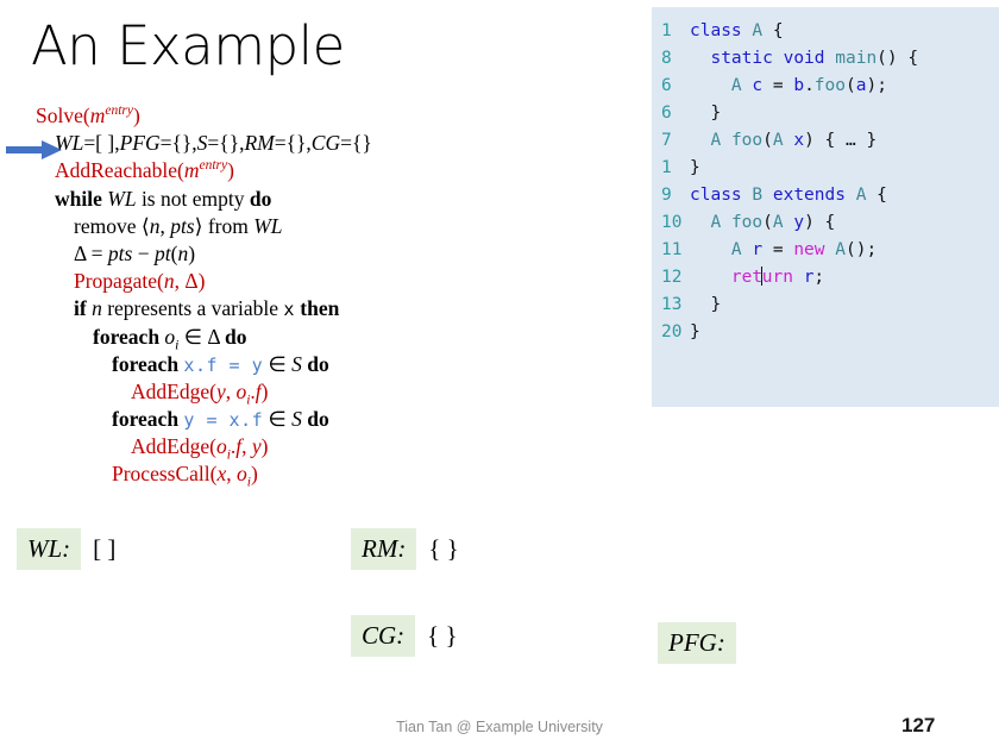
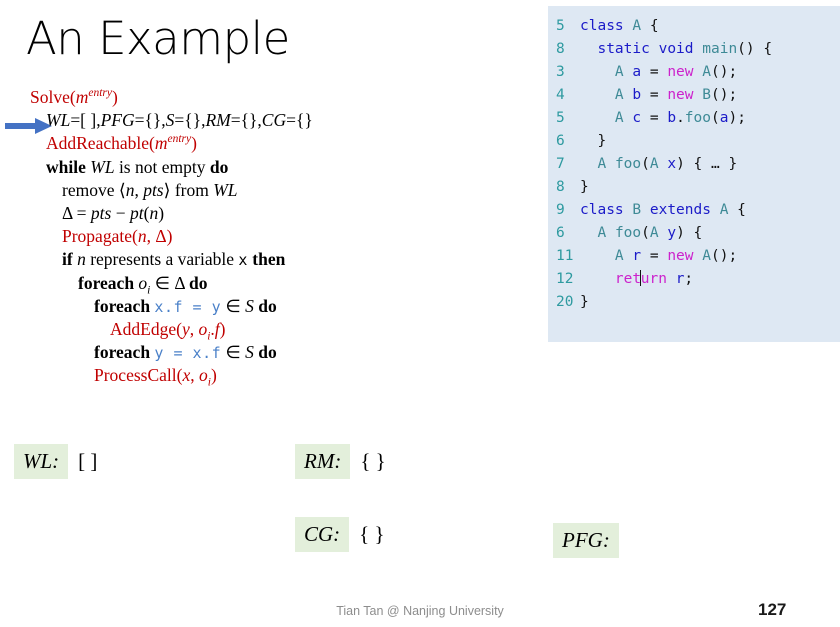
  An Example
  Solve(mentry)
  WL=[ ],PFG={},S={},RM={},CG={}
  AddReachable(mentry)
  while WL is not empty do
  remove ⟨n, pts⟩ from WL
  Δ = pts − pt(n)
  Propagate(n, Δ)
  if n represents a variable x then
  foreach oi ∈ Δ do
  foreach x.f = y ∈ S do
  AddEdge(y, oi.f)
  foreach y = x.f ∈ S do
- AddEdge(oi.f, y)
  ProcessCall(x, oi)
- 1 class A {
+ 5 class A {
  8 static void main() {
+ 3 A a = new A();
+ 4 A b = new B();
- 6 A c = b.foo(a);
+ 5 A c = b.foo(a);
  6 }
  7 A foo(A x) { … }
- 1 }
+ 8 }
  9 class B extends A {
- 10 A foo(A y) {
+ 6 A foo(A y) {
  11 A r = new A();
  12 return r;
- 13 }
  20 }
  WL: [ ]
  RM: { }
  CG: { }
  PFG:
- Tian Tan @ Example University
+ Tian Tan @ Nanjing University
  127
